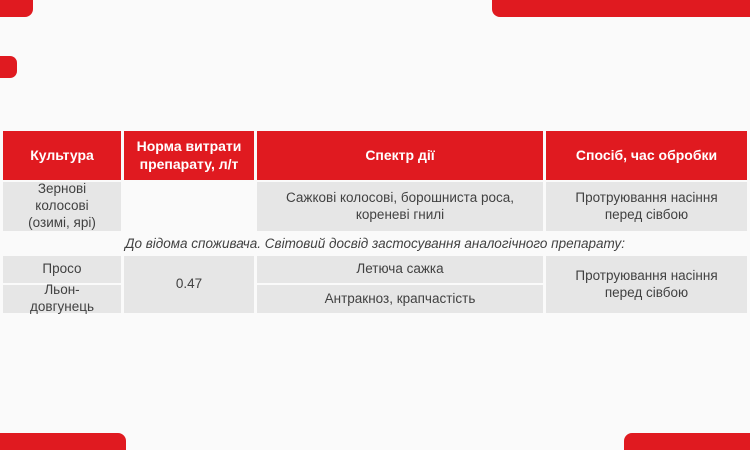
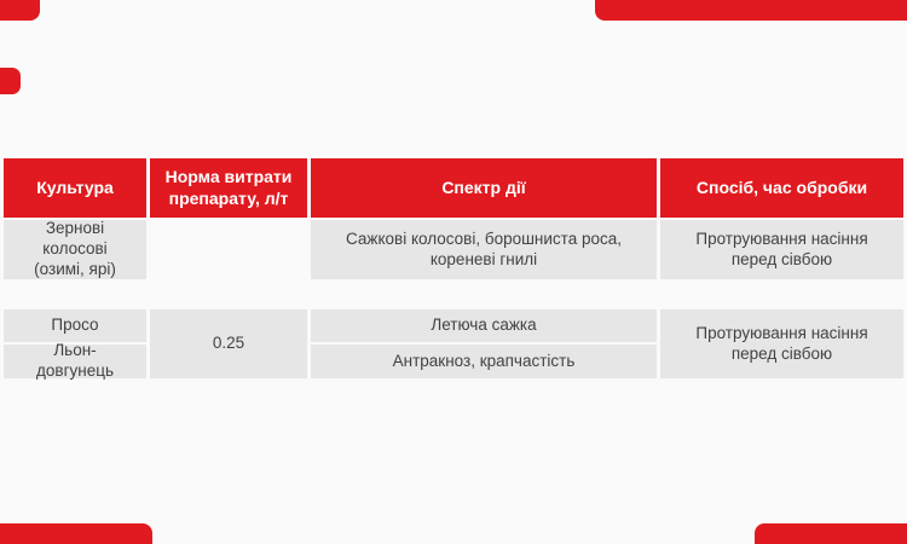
  Культура
  Норма витрати препарату, л/т
  Спектр дії
  Спосіб, час обробки
  Зернові колосові (озимі, ярі)
  Сажкові колосові, борошниста роса, кореневі гнилі
  Протруювання насіння перед сівбою
- До відома споживача. Світовий досвід застосування аналогічного препарату:
  Просо
- 0.47
+ 0.25
  Летюча сажка
  Протруювання насіння перед сівбою
  Льон-довгунець
  Антракноз, крапчастість
